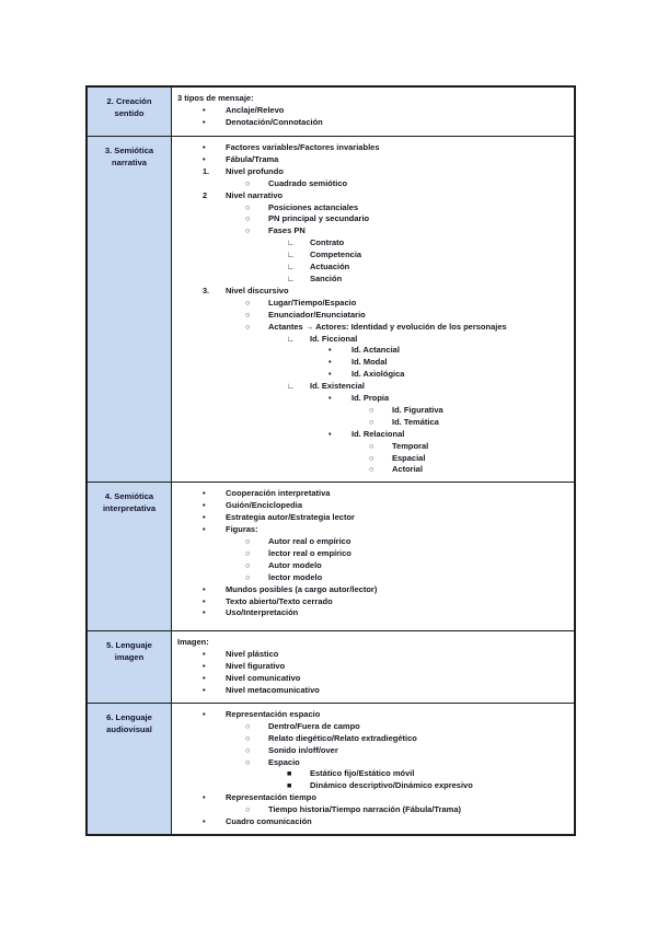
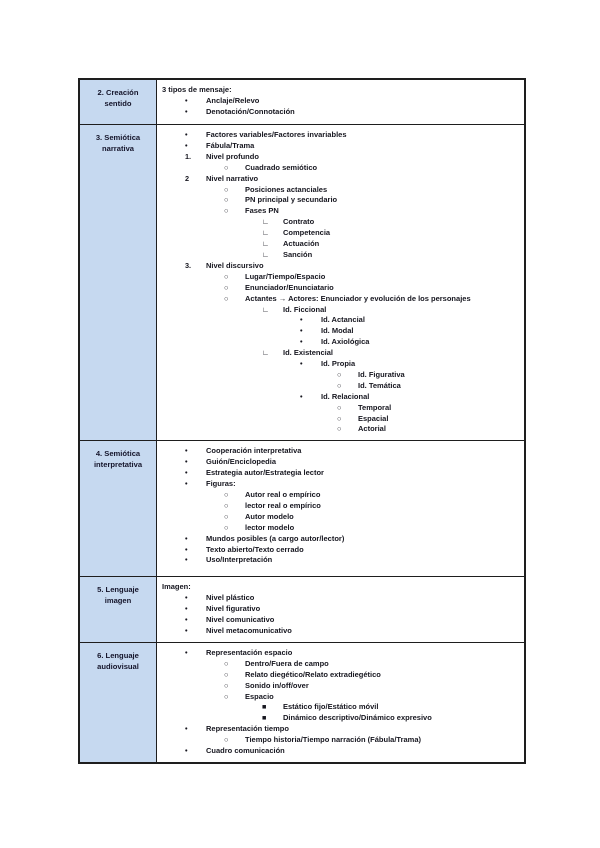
  2. Creación sentido
  3 tipos de mensaje:
  •
  Anclaje/Relevo
  •
  Denotación/Connotación
  3. Semiótica narrativa
  •
  Factores variables/Factores invariables
  •
  Fábula/Trama
  1.
  Nivel profundo
  ○
  Cuadrado semiótico
  2
  Nivel narrativo
  ○
  Posiciones actanciales
  ○
  PN principal y secundario
  ○
  Fases PN
  ∟
  Contrato
  ∟
  Competencia
  ∟
  Actuación
  ∟
  Sanción
  3.
  Nivel discursivo
  ○
  Lugar/Tiempo/Espacio
  ○
  Enunciador/Enunciatario
  ○
- Actantes → Actores: Identidad y evolución de los personajes
+ Actantes → Actores: Enunciador y evolución de los personajes
  ∟
  Id. Ficcional
  •
  Id. Actancial
  •
  Id. Modal
  •
  Id. Axiológica
  ∟
  Id. Existencial
  •
  Id. Propia
  ○
  Id. Figurativa
  ○
  Id. Temática
  •
  Id. Relacional
  ○
  Temporal
  ○
  Espacial
  ○
  Actorial
  4. Semiótica interpretativa
  •
  Cooperación interpretativa
  •
  Guión/Enciclopedia
  •
  Estrategia autor/Estrategia lector
  •
  Figuras:
  ○
  Autor real o empírico
  ○
  lector real o empírico
  ○
  Autor modelo
  ○
  lector modelo
  •
  Mundos posibles (a cargo autor/lector)
  •
  Texto abierto/Texto cerrado
  •
  Uso/Interpretación
  5. Lenguaje imagen
  Imagen:
  •
  Nivel plástico
  •
  Nivel figurativo
  •
  Nivel comunicativo
  •
  Nivel metacomunicativo
  6. Lenguaje audiovisual
  •
  Representación espacio
  ○
  Dentro/Fuera de campo
  ○
  Relato diegético/Relato extradiegético
  ○
  Sonido in/off/over
  ○
  Espacio
  ■
  Estático fijo/Estático móvil
  ■
  Dinámico descriptivo/Dinámico expresivo
  •
  Representación tiempo
  ○
  Tiempo historia/Tiempo narración (Fábula/Trama)
  •
  Cuadro comunicación
